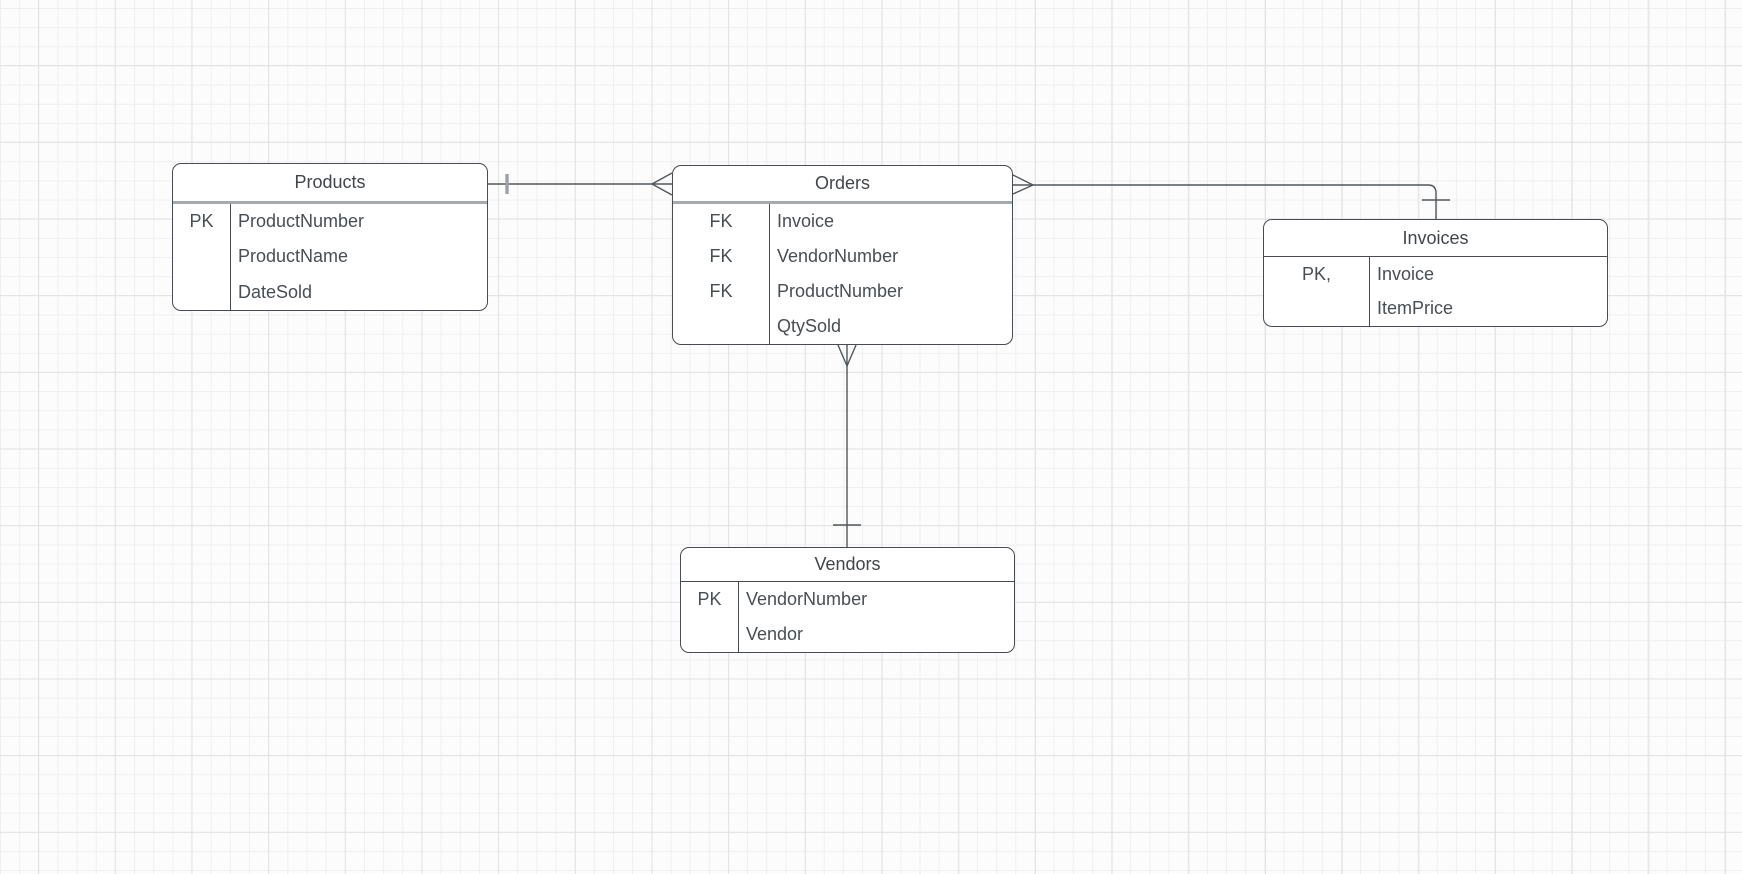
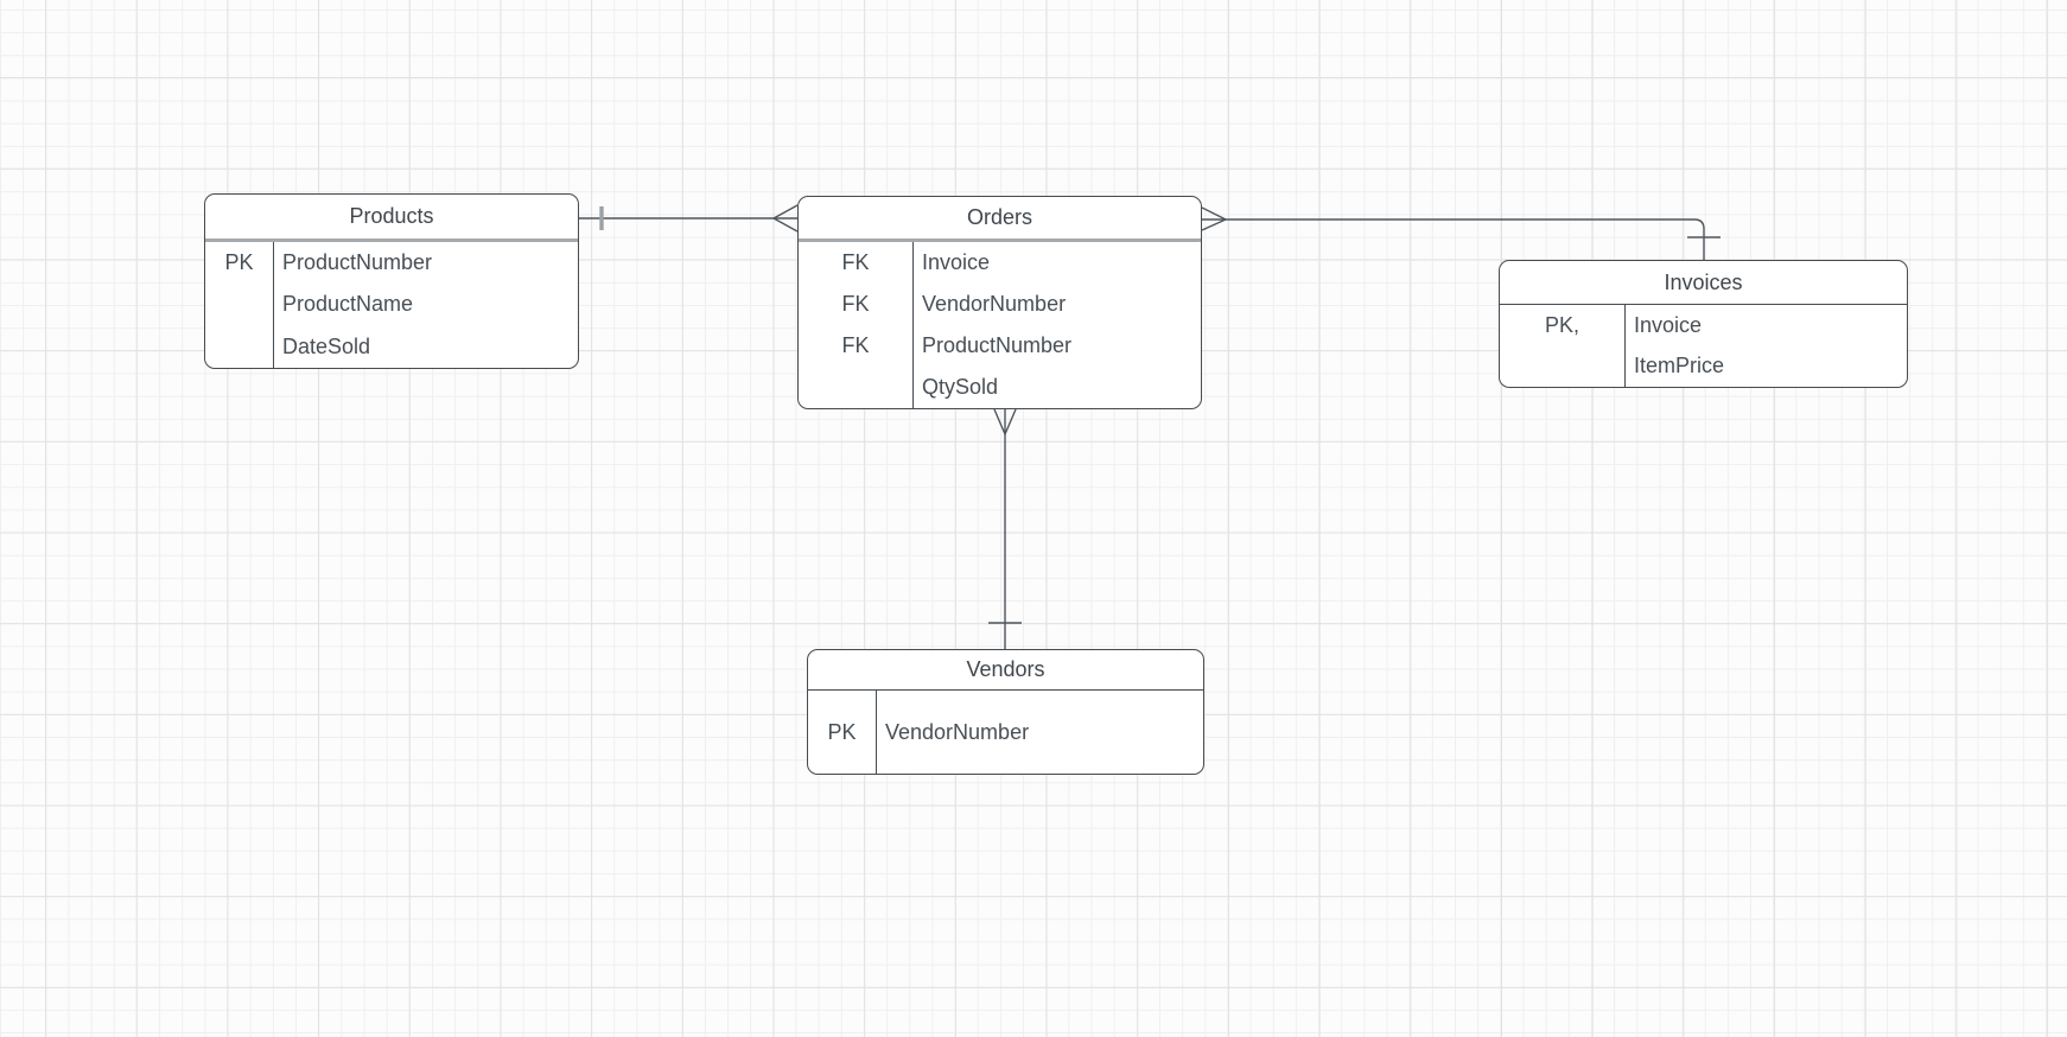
  Products
  PK
  ProductNumber
  ProductName
  DateSold
  Orders
  FK
  Invoice
  FK
  VendorNumber
  FK
  ProductNumber
  QtySold
  Invoices
  PK,
  Invoice
  ItemPrice
  Vendors
  PK
  VendorNumber
- Vendor
